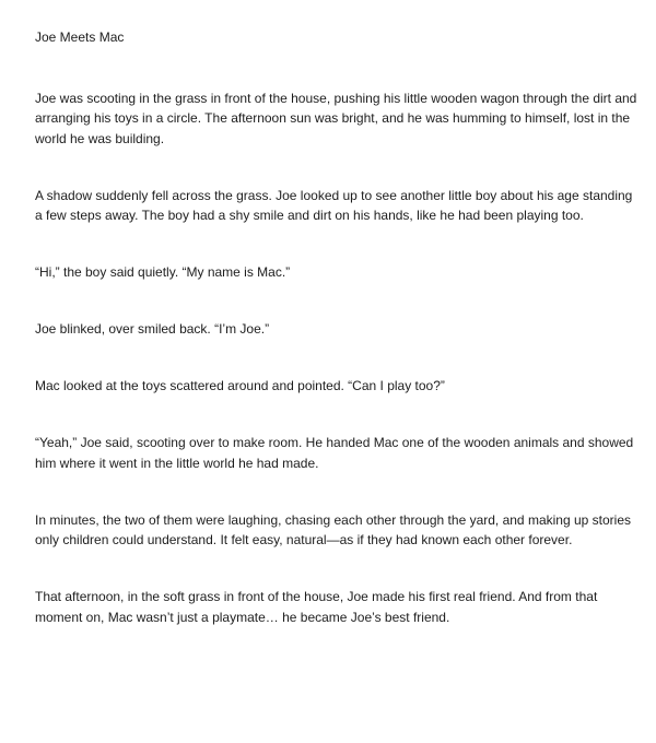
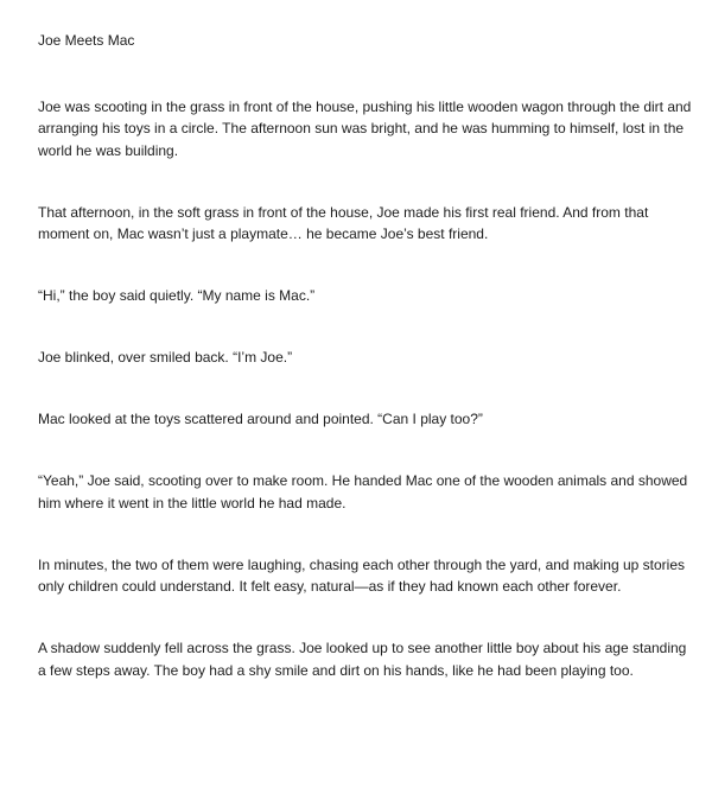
  Joe Meets Mac
  Joe was scooting in the grass in front of the house, pushing his little wooden wagon through the dirt and arranging his toys in a circle. The afternoon sun was bright, and he was humming to himself, lost in the world he was building.
- A shadow suddenly fell across the grass. Joe looked up to see another little boy about his age standing a few steps away. The boy had a shy smile and dirt on his hands, like he had been playing too.
+ That afternoon, in the soft grass in front of the house, Joe made his first real friend. And from that moment on, Mac wasn’t just a playmate… he became Joe’s best friend.
  “Hi,” the boy said quietly. “My name is Mac.”
  Joe blinked, over smiled back. “I’m Joe.”
  Mac looked at the toys scattered around and pointed. “Can I play too?”
  “Yeah,” Joe said, scooting over to make room. He handed Mac one of the wooden animals and showed him where it went in the little world he had made.
  In minutes, the two of them were laughing, chasing each other through the yard, and making up stories only children could understand. It felt easy, natural—as if they had known each other forever.
- That afternoon, in the soft grass in front of the house, Joe made his first real friend. And from that moment on, Mac wasn’t just a playmate… he became Joe’s best friend.
+ A shadow suddenly fell across the grass. Joe looked up to see another little boy about his age standing a few steps away. The boy had a shy smile and dirt on his hands, like he had been playing too.
